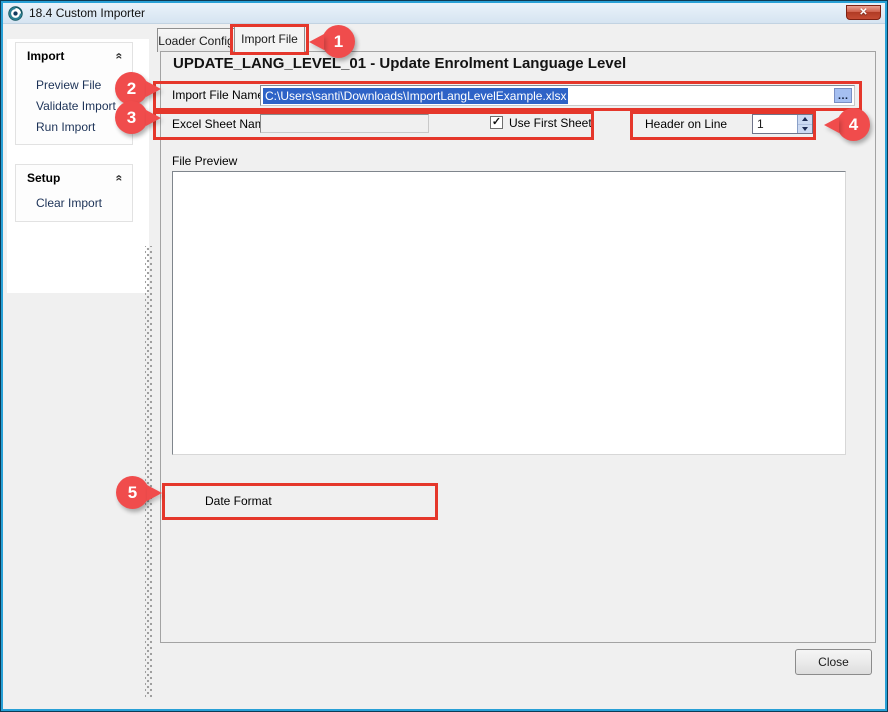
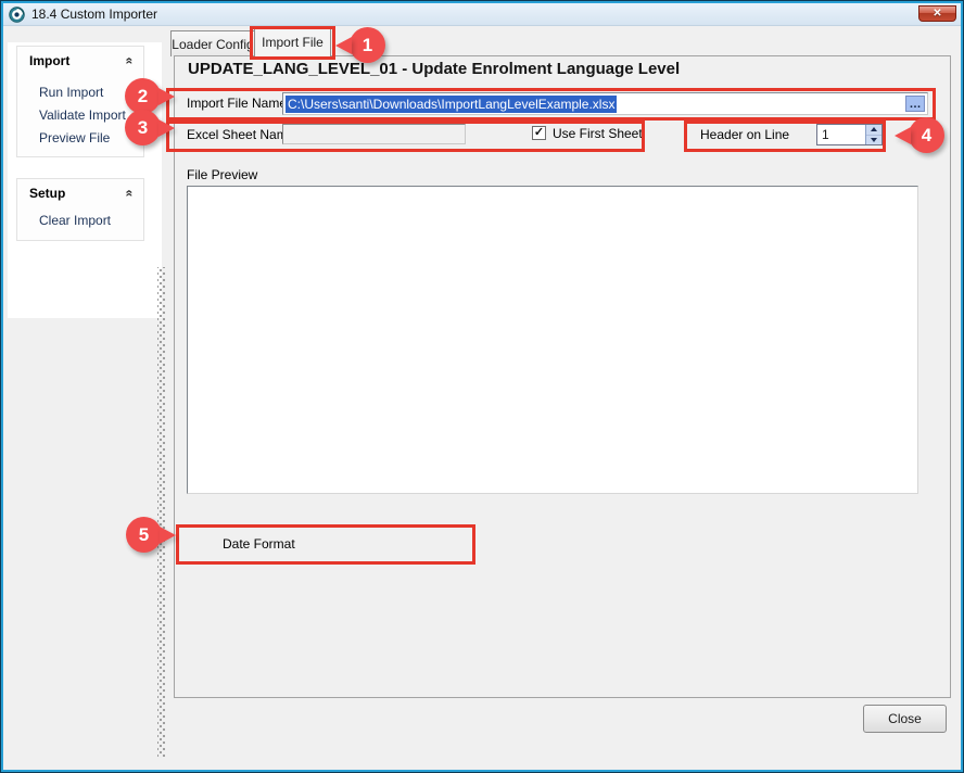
  18.4 Custom Importer
  ✕
  Import
- Preview File
+ Run Import
  Validate Import
- Run Import
+ Preview File
  Setup
  Clear Import
  Loader Config
  Import File
  UPDATE_LANG_LEVEL_01 - Update Enrolment Language Level
  Import File Nam
  C:\Users\santi\Downloads\ImportLangLevelExample.xlsx
  …
  Excel Sheet Na
  ✓
  Use First Sheet
  Header on Line
  1
  File Preview
  Date Format
  Close
  1
  2
  3
  4
  5
